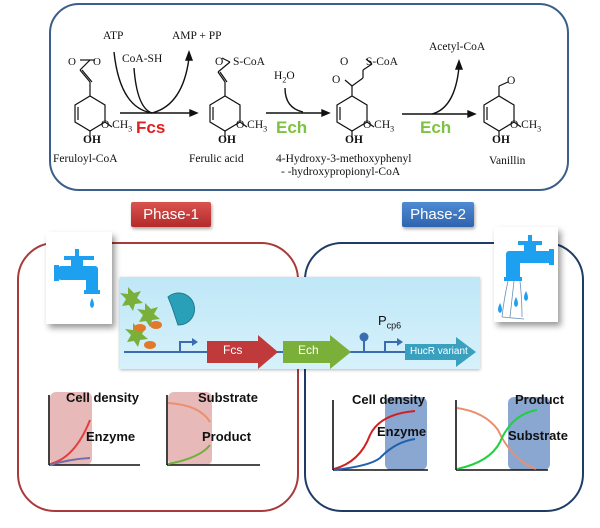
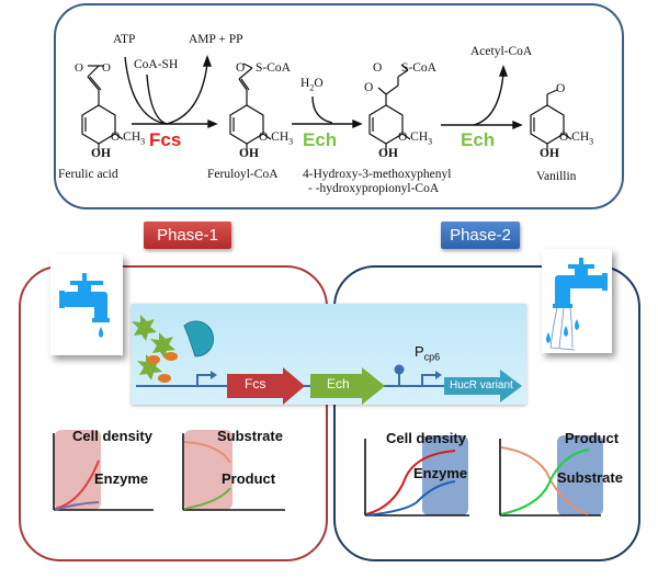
  O
  O
  O CH3
  OH
- Feruloyl-CoA
+ Ferulic acid
  ATP
  CoA-SH
  AMP + PP
  Fcs
  O
  S-CoA
  O CH3
  OH
- Ferulic acid
+ Feruloyl-CoA
  H2O
  Ech
  O
  S-CoA
  O
  O CH3
  OH
  4-Hydroxy-3-methoxyphenyl
  - -hydroxypropionyl-CoA
  Acetyl-CoA
  Ech
  O
  O CH3
  OH
  Vanillin
  Phase-1
  Phase-2
  Fcs
  Ech
  HucR variant
  Pcp6
  Cell density
  Enzyme
  Substrate
  Product
  Cell density
  Enzyme
  Product
  Substrate
